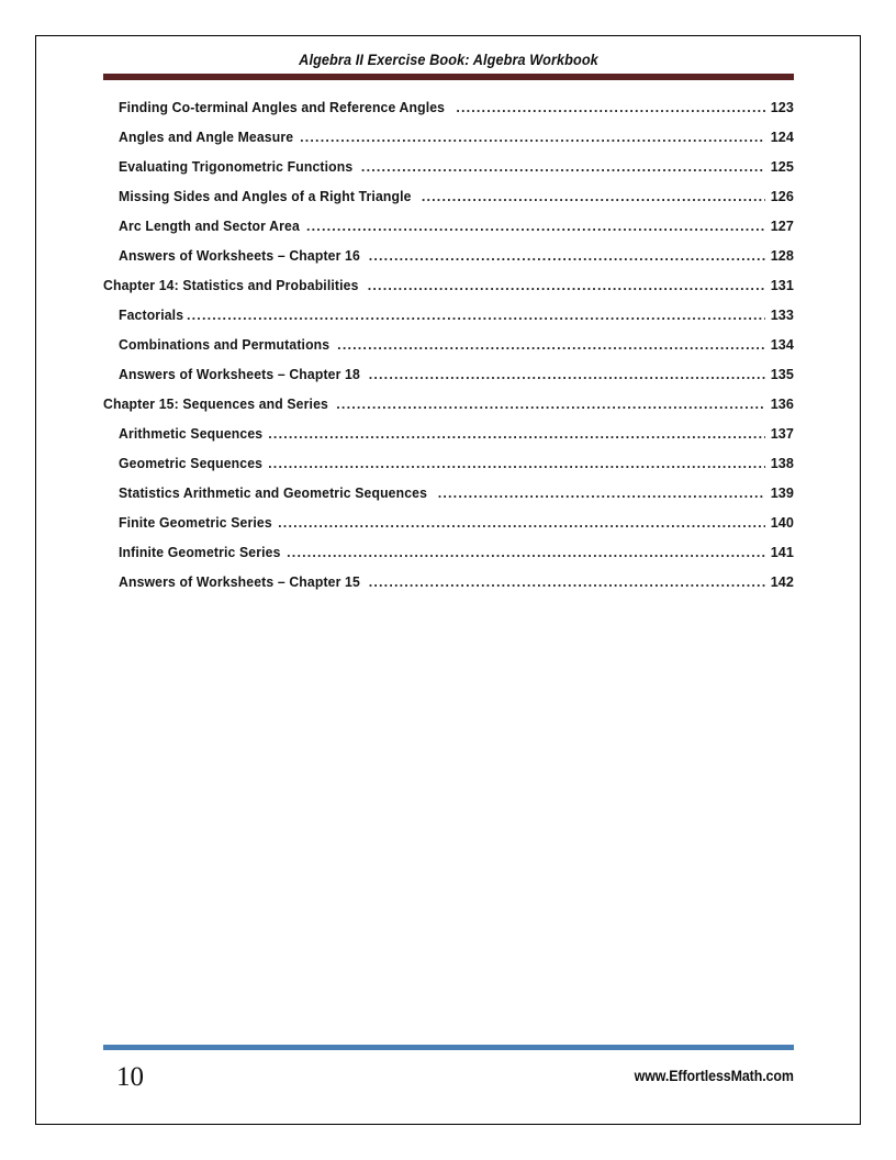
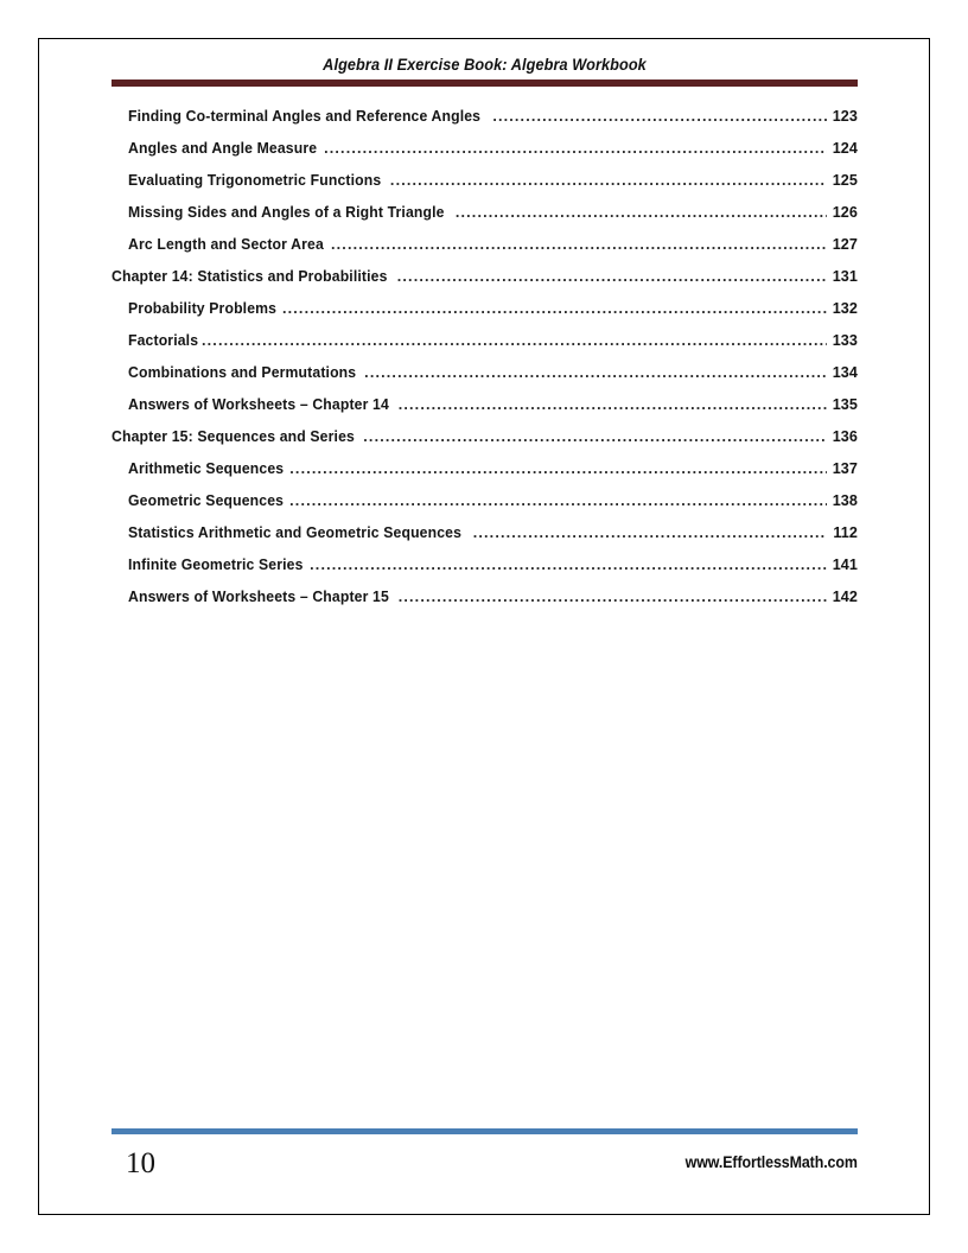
  Algebra II Exercise Book: Algebra Workbook
  Finding Co-terminal Angles and Reference Angles
  123
  Angles and Angle Measure
  124
  Evaluating Trigonometric Functions
  125
  Missing Sides and Angles of a Right Triangle
  126
  Arc Length and Sector Area
  127
- Answers of Worksheets – Chapter 16
- 128
  Chapter 14: Statistics and Probabilities
  131
+ Probability Problems
+ 132
  Factorials
  133
  Combinations and Permutations
  134
- Answers of Worksheets – Chapter 18
+ Answers of Worksheets – Chapter 14
  135
  Chapter 15: Sequences and Series
  136
  Arithmetic Sequences
  137
  Geometric Sequences
  138
  Statistics Arithmetic and Geometric Sequences
- 139
+ 112
- Finite Geometric Series
- 140
  Infinite Geometric Series
  141
  Answers of Worksheets – Chapter 15
  142
  10
  www.EffortlessMath.com
